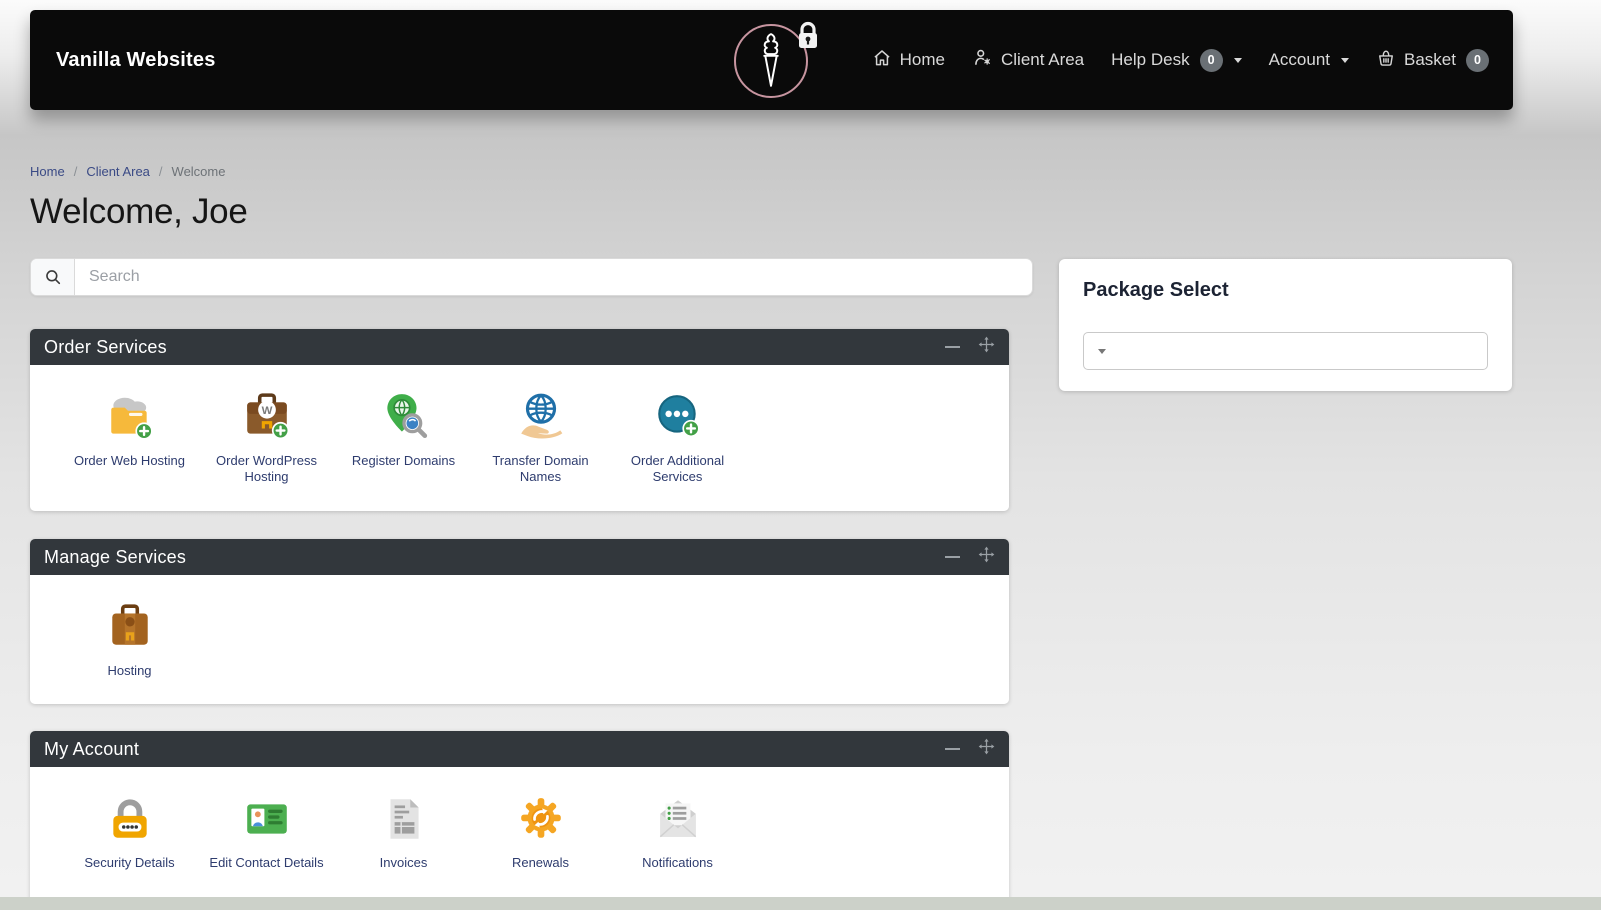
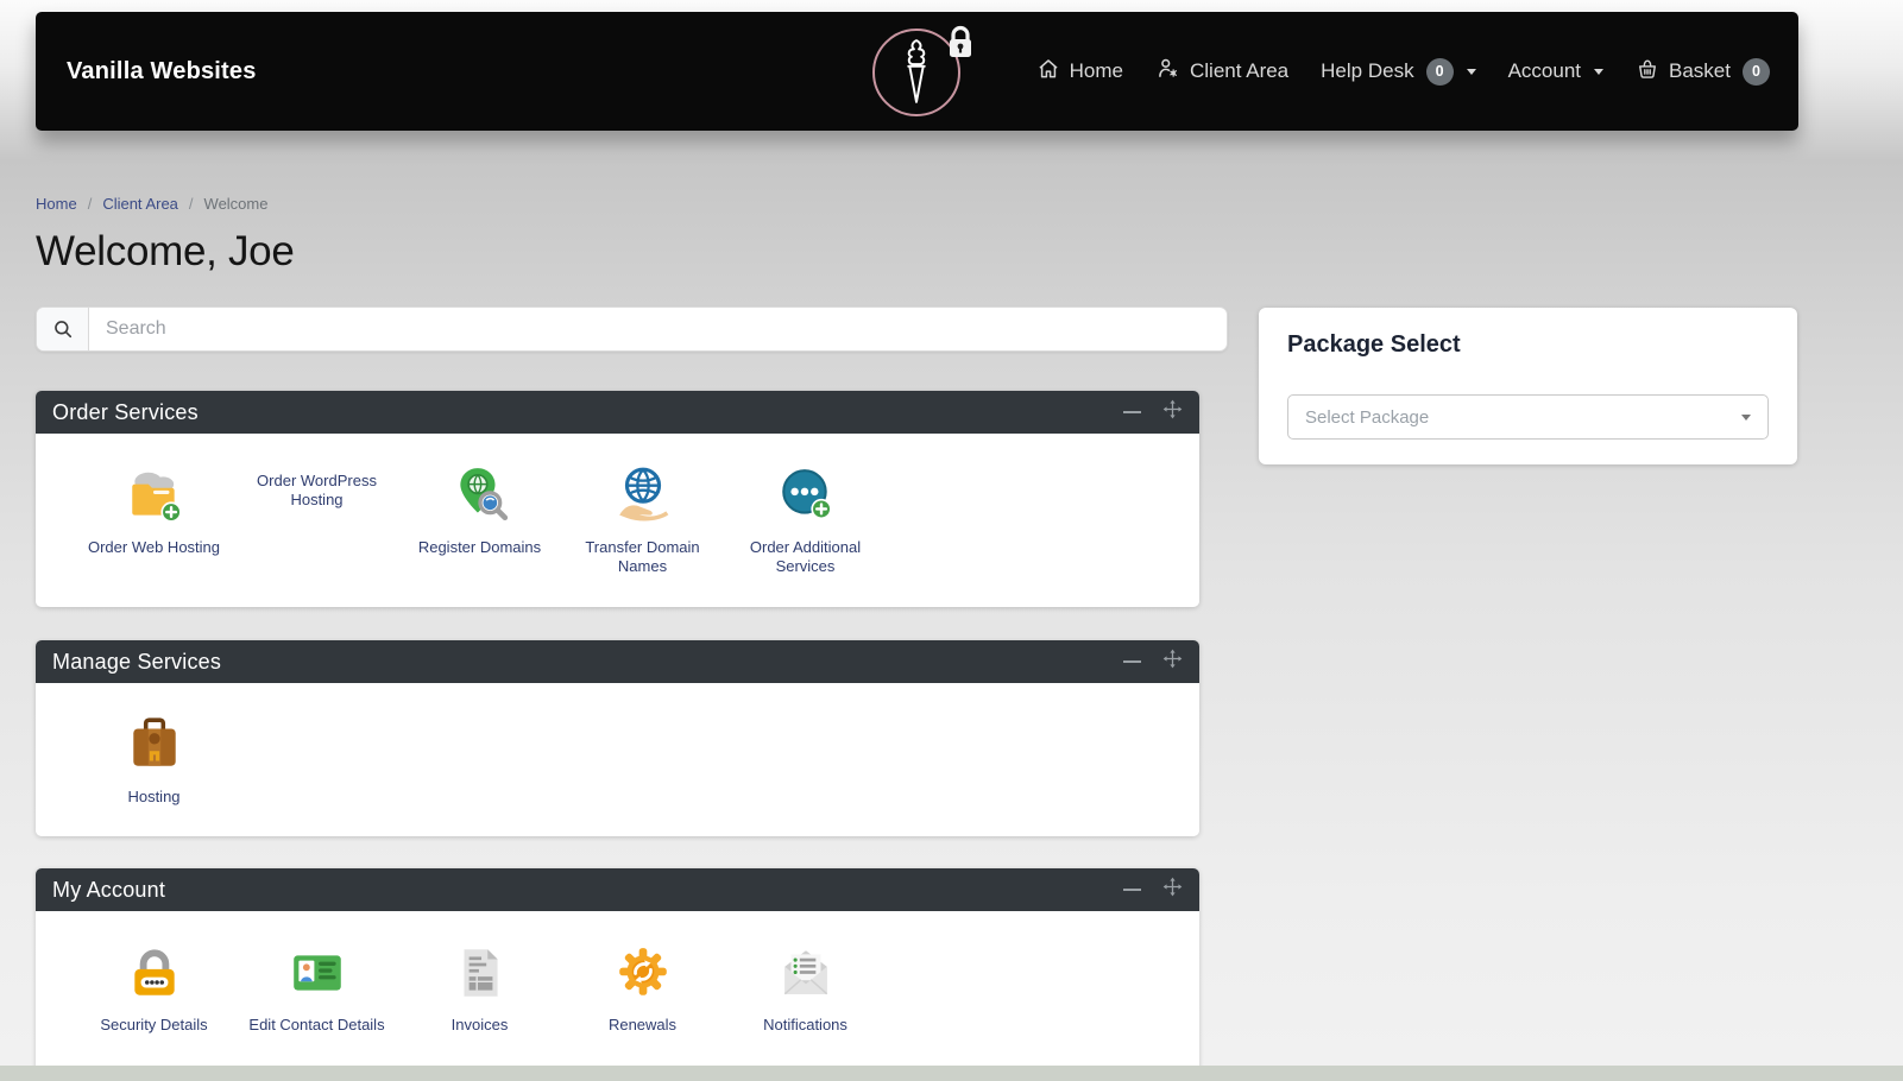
  Vanilla Websites
  Home
  Client Area
  Help Desk
  0
  Account
  Basket
  0
  Home
  /
  Client Area
  /
  Welcome
  Welcome, Joe
  Search
  Order Services
  Order Web Hosting
- W
  Order WordPress Hosting
  Register Domains
  Transfer Domain Names
  Order Additional Services
  Manage Services
  Hosting
  My Account
  Security Details
  Edit Contact Details
  Invoices
  Renewals
  Notifications
  Package Select
+ Select Package
